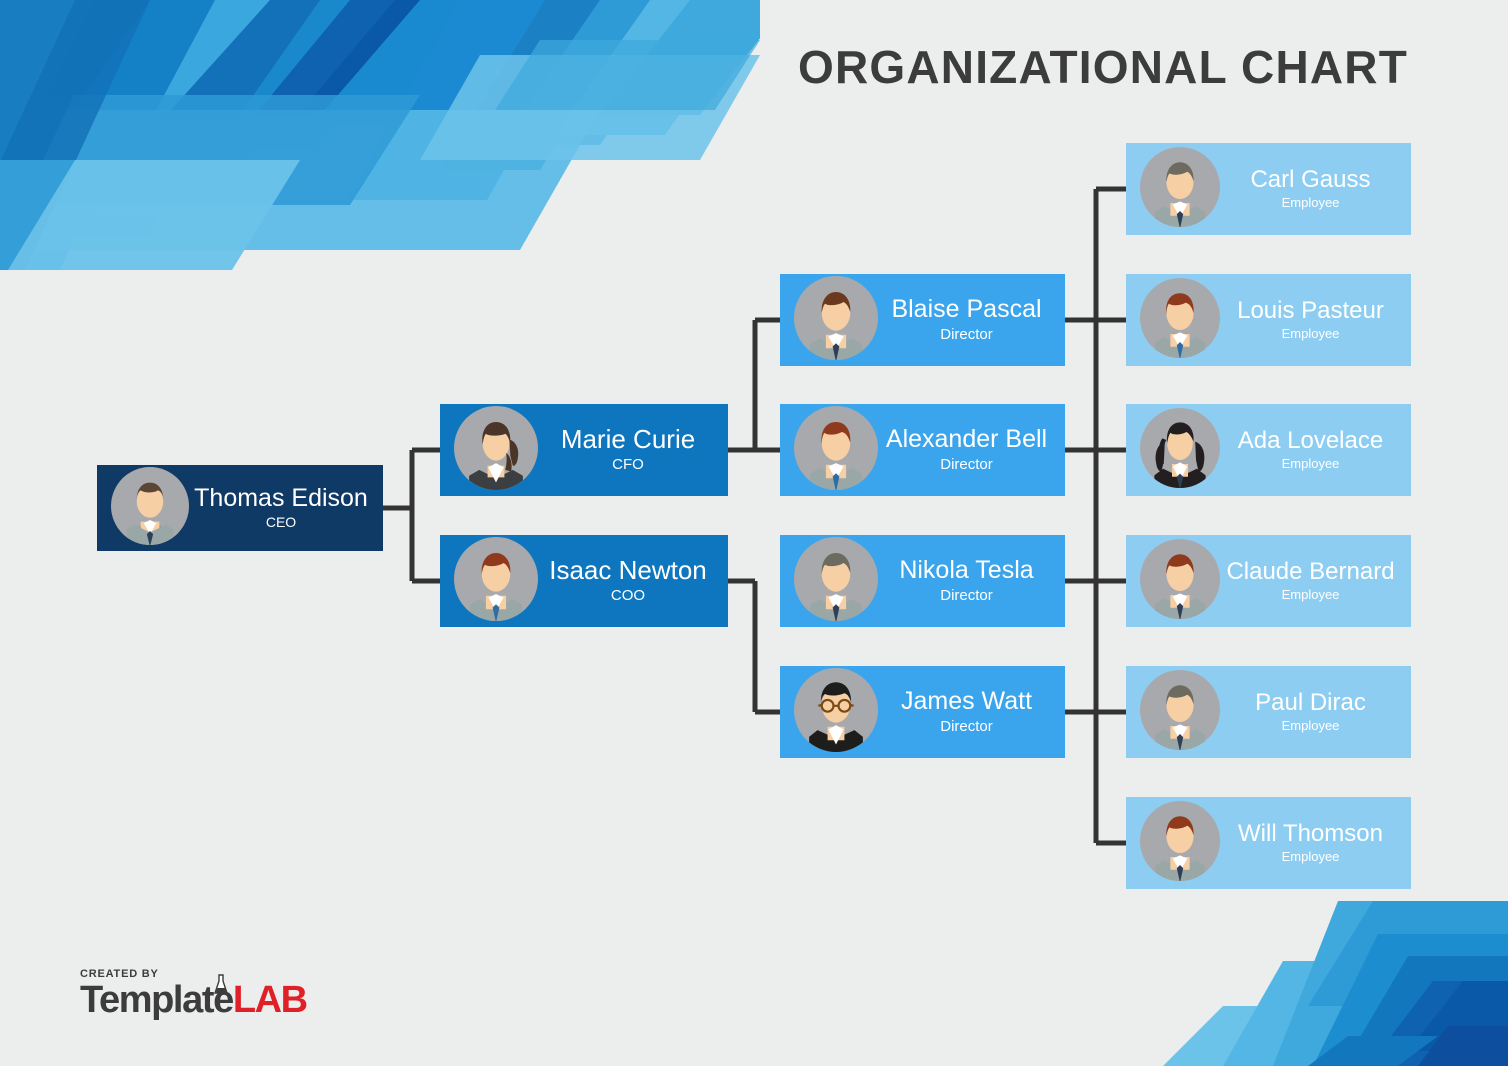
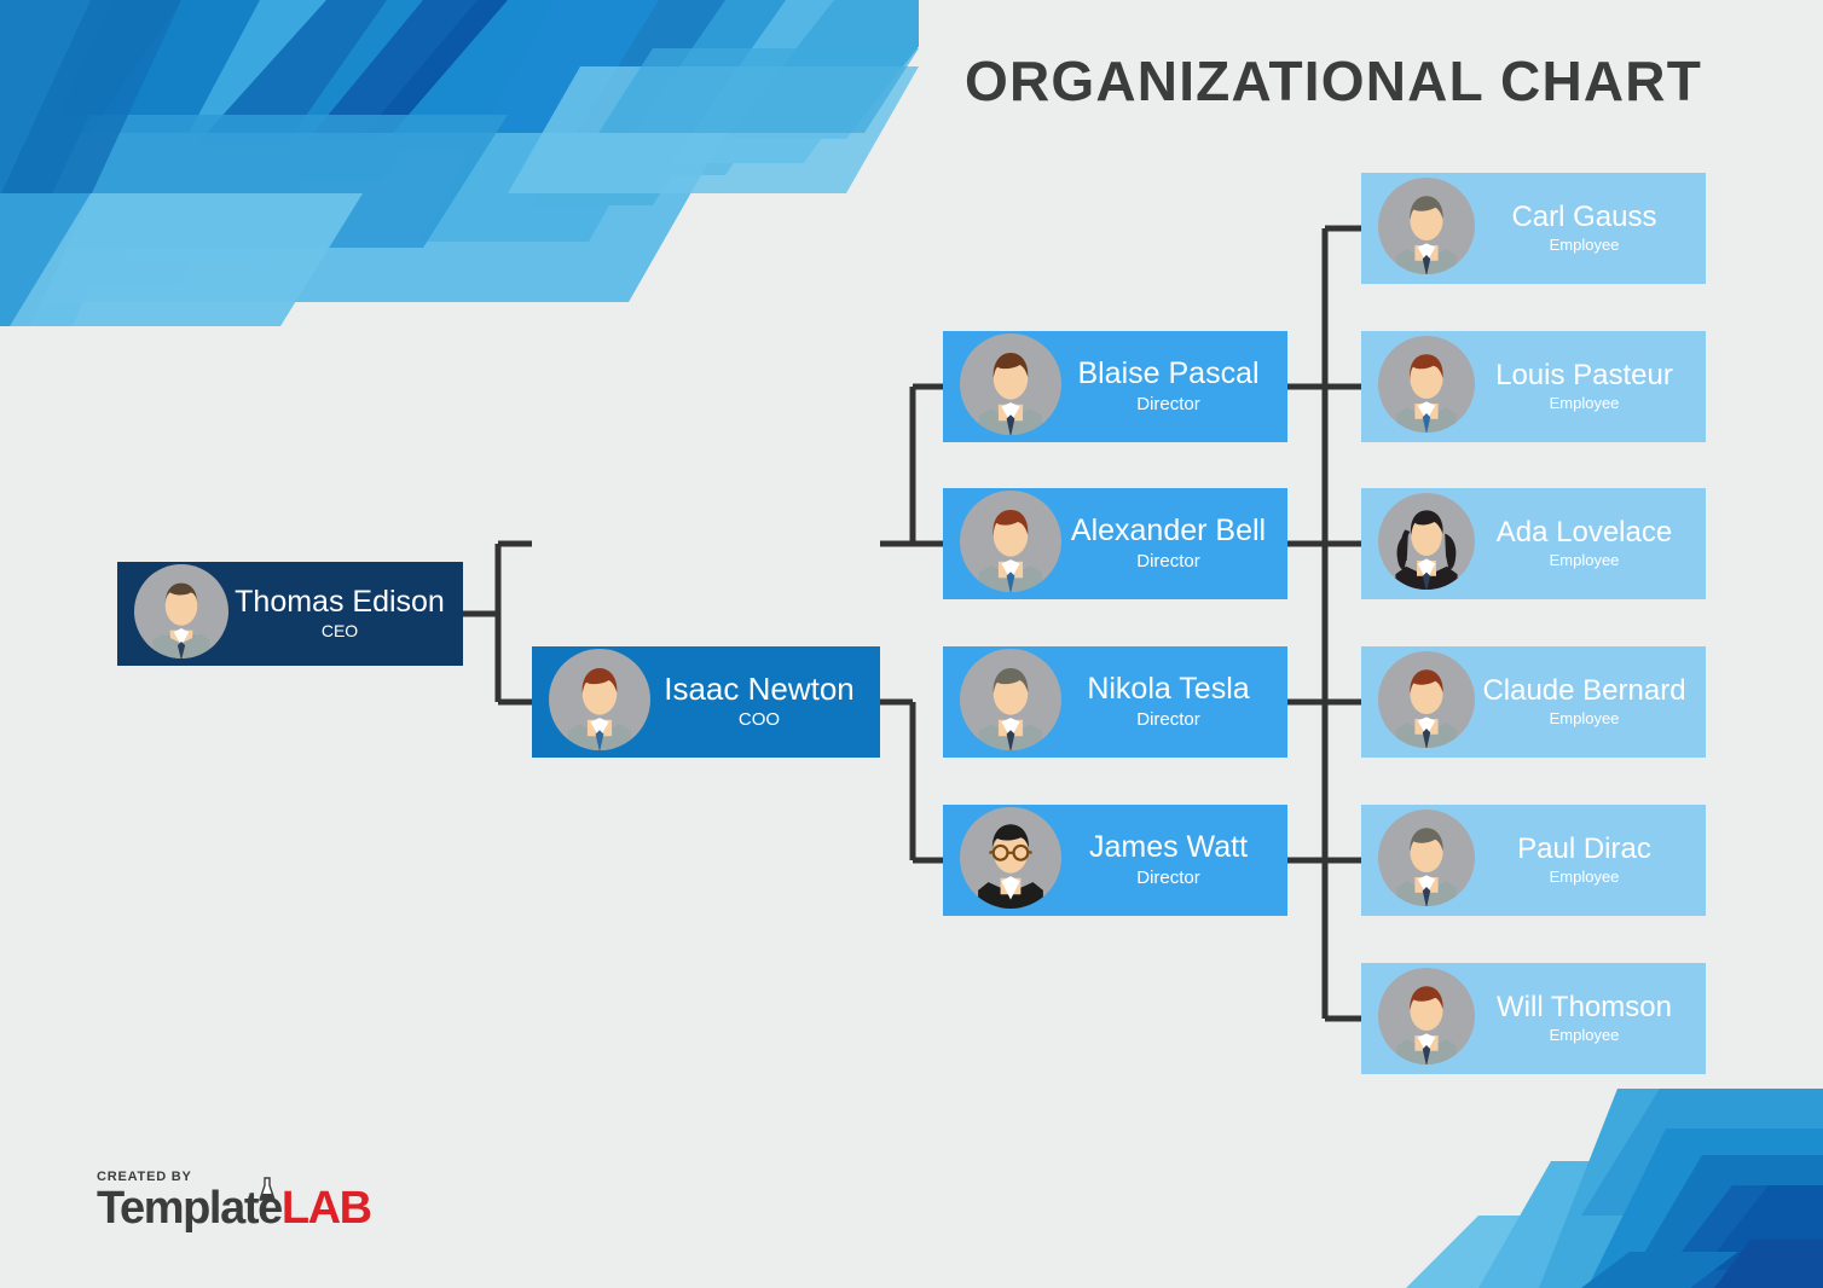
  ORGANIZATIONAL CHART
  Thomas Edison
  CEO
- Marie Curie
- CFO
  Isaac Newton
  COO
  Blaise Pascal
  Director
  Alexander Bell
  Director
  Nikola Tesla
  Director
  James Watt
  Director
  Carl Gauss
  Employee
  Louis Pasteur
  Employee
  Ada Lovelace
  Employee
  Claude Bernard
  Employee
  Paul Dirac
  Employee
  Will Thomson
  Employee
  CREATED BY
  Template
  LAB
